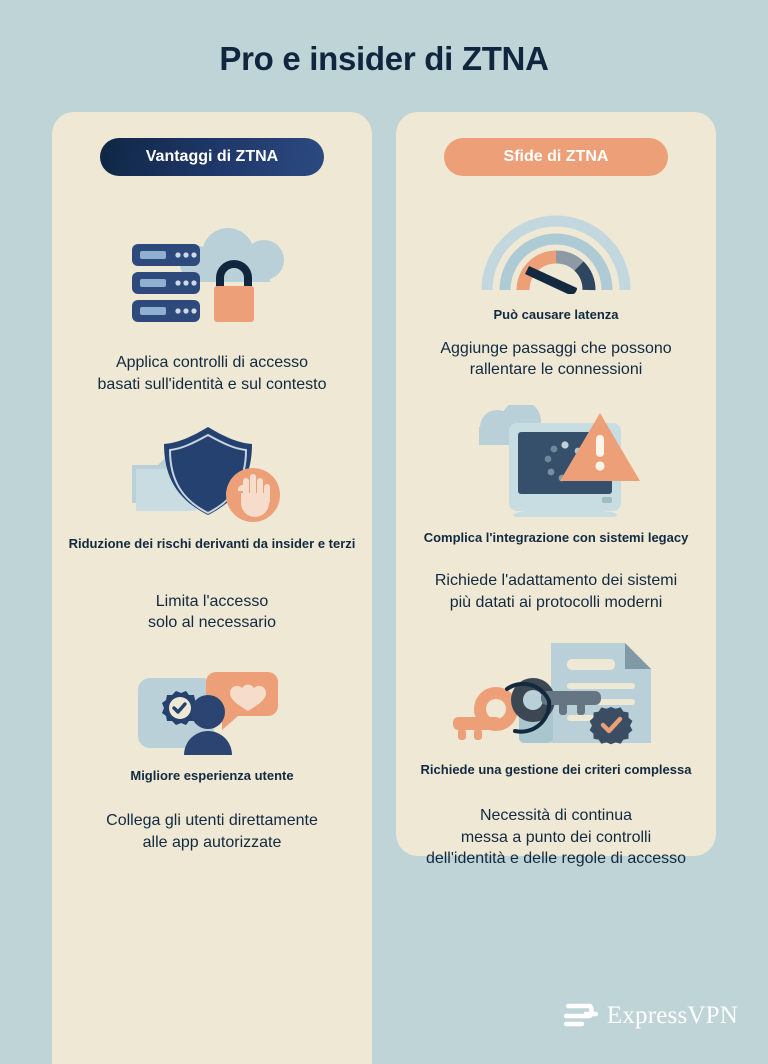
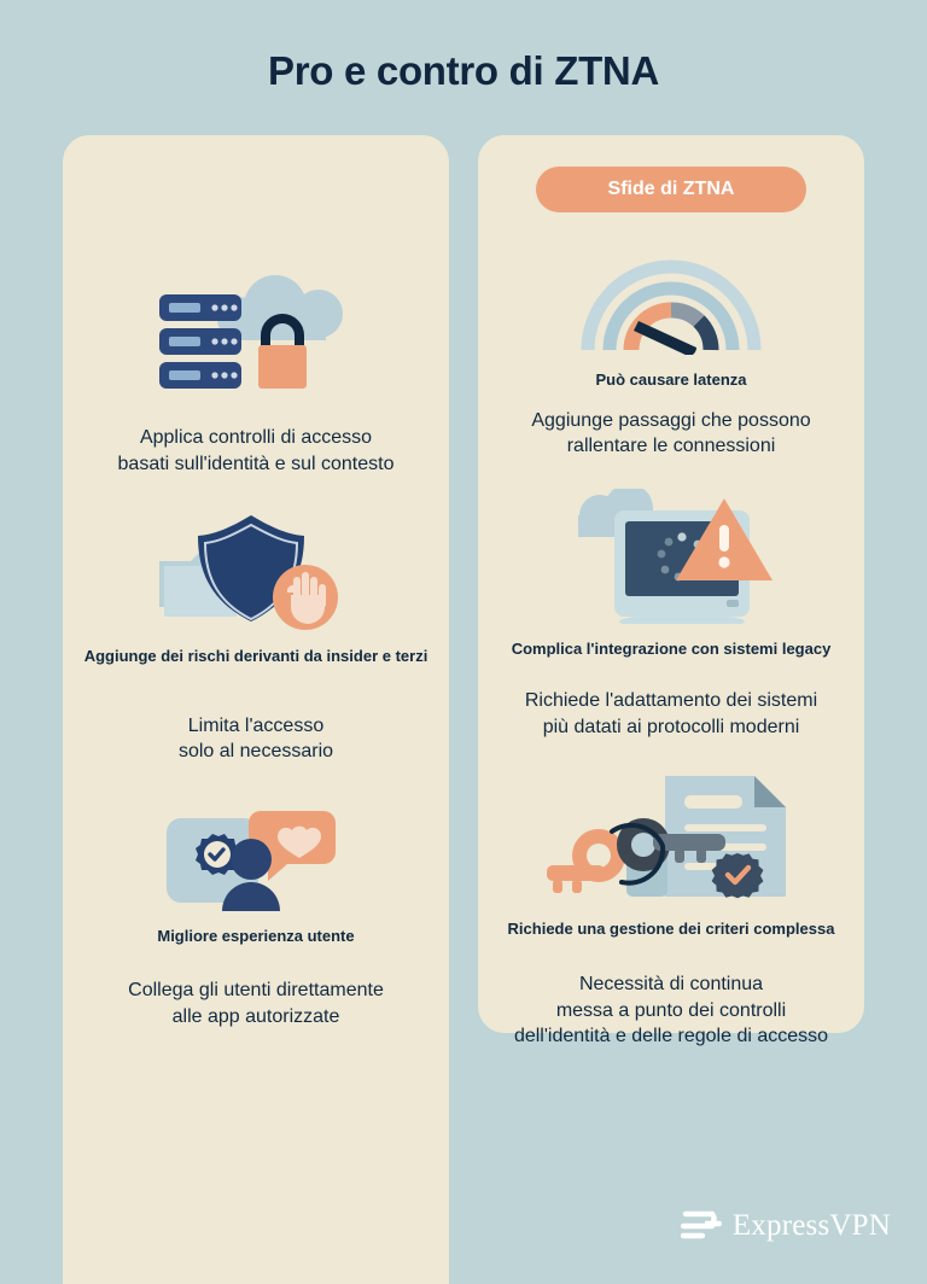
- Pro e insider di ZTNA
+ Pro e contro di ZTNA
- Vantaggi di ZTNA
  Applica controlli di accesso
  basati sull'identità e sul contesto
- Riduzione dei rischi derivanti da insider e terzi
+ Aggiunge dei rischi derivanti da insider e terzi
  Limita l'accesso
  solo al necessario
  Migliore esperienza utente
  Collega gli utenti direttamente
  alle app autorizzate
  Sfide di ZTNA
  Può causare latenza
  Aggiunge passaggi che possono
  rallentare le connessioni
  Complica l'integrazione con sistemi legacy
  Richiede l'adattamento dei sistemi
  più datati ai protocolli moderni
  Richiede una gestione dei criteri complessa
  Necessità di continua
  messa a punto dei controlli
  dell'identità e delle regole di accesso
  ExpressVPN
